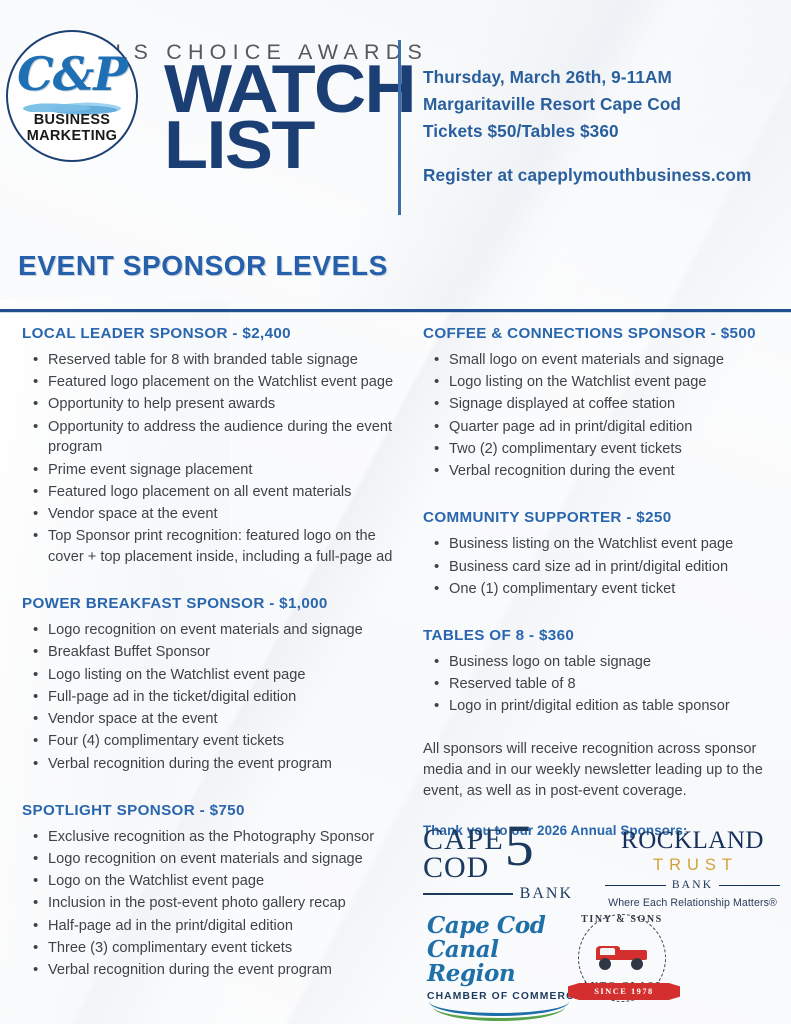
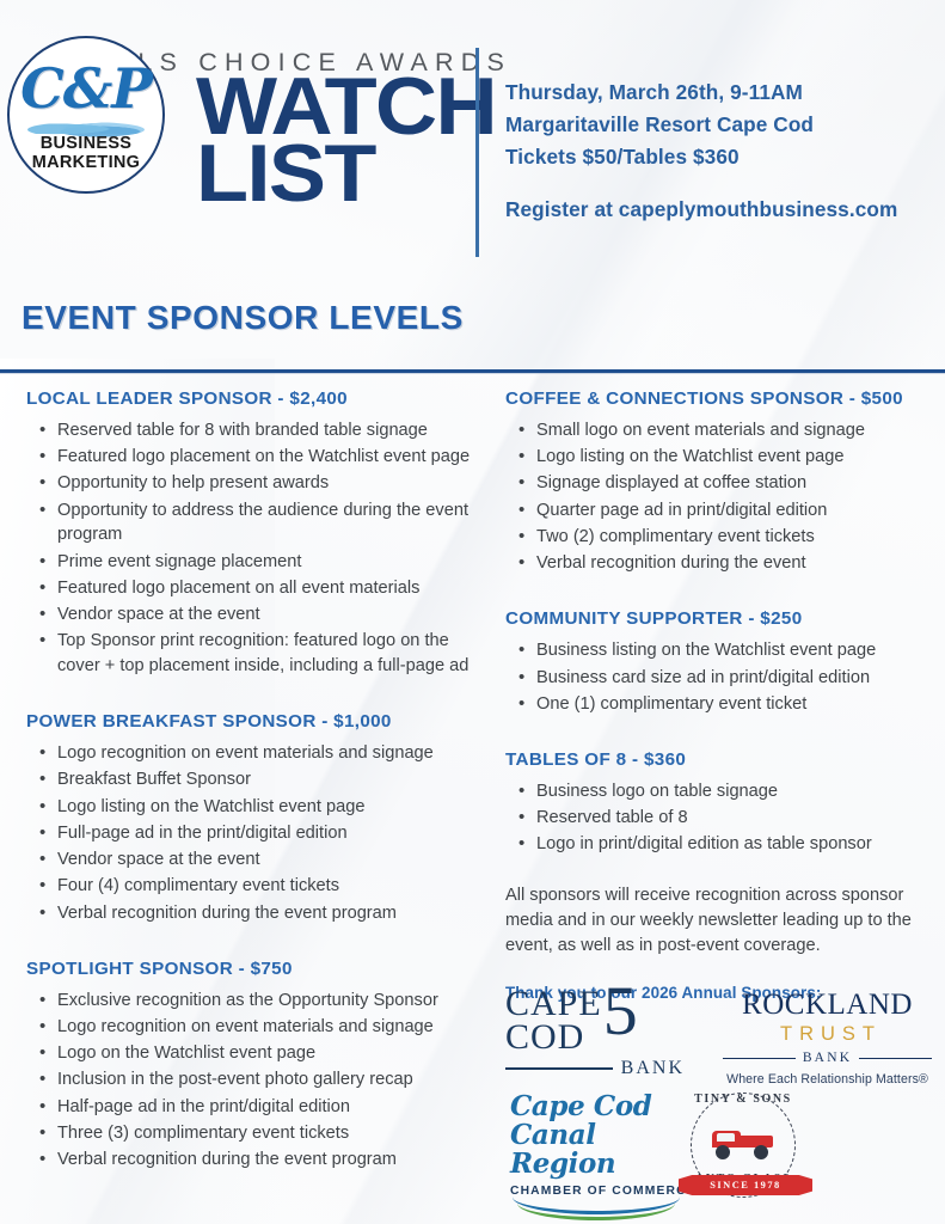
  LS CHOICE AWARS
  C&P
  BUSINESS
  MARKETING
  WATCH
  LIST
  Thursday, March 26th, 9-11AM
  Margaritaville Resort Cape Cod
  Tickets $50/Tables $360
  Register at capeplymouthbusiness.com
  EVENT SPONSOR LEVELS
  LOCAL LEADER SPONSOR - $2,400
  Reserved table for 8 with branded table signage
  Featured logo placement on the Watchlist event page
  Opportunity to help present awards
  Opportunity to address the audience during the event program
  Prime event signage placement
  Featured logo placement on all event materials
  Vendor space at the event
  Top Sponsor print recognition: featured logo on the cover + top placement inside, including a full-page ad
  POWER BREAKFAST SPONSOR - $1,000
  Logo recognition on event materials and signage
  Breakfast Buffet Sponsor
  Logo listing on the Watchlist event page
- Full-page ad in the ticket/digital edition
+ Full-page ad in the print/digital edition
  Vendor space at the event
  Four (4) complimentary event tickets
  Verbal recognition during the event program
  SPOTLIGHT SPONSOR - $750
- Exclusive recognition as the Photography Sponsor
+ Exclusive recognition as the Opportunity Sponsor
  Logo recognition on event materials and signage
  Logo on the Watchlist event page
  Inclusion in the post-event photo gallery recap
  Half-page ad in the print/digital edition
  Three (3) complimentary event tickets
  Verbal recognition during the event program
  COFFEE & CONNECTIONS SPONSOR - $500
  Small logo on event materials and signage
  Logo listing on the Watchlist event page
  Signage displayed at coffee station
  Quarter page ad in print/digital edition
  Two (2) complimentary event tickets
  Verbal recognition during the event
  COMMUNITY SUPPORTER - $250
  Business listing on the Watchlist event page
  Business card size ad in print/digital edition
  One (1) complimentary event ticket
  TABLES OF 8 - $360
  Business logo on table signage
  Reserved table of 8
  Logo in print/digital edition as table sponsor
  All sponsors will receive recognition across sponsor media and in our weekly newsletter leading up to the event, as well as in post-event coverage.
  Thank you to our 2026 Annual Sponsors:
  CAPE
  COD
  5
  BANK
  ROCKLAND
  TRUST
  BANK
  Where Each Relationship Matters®
  Cape Cod
  Canal Region
  CHAMBER OF COMMER
  TINY & SONS
  SINCE 1978
